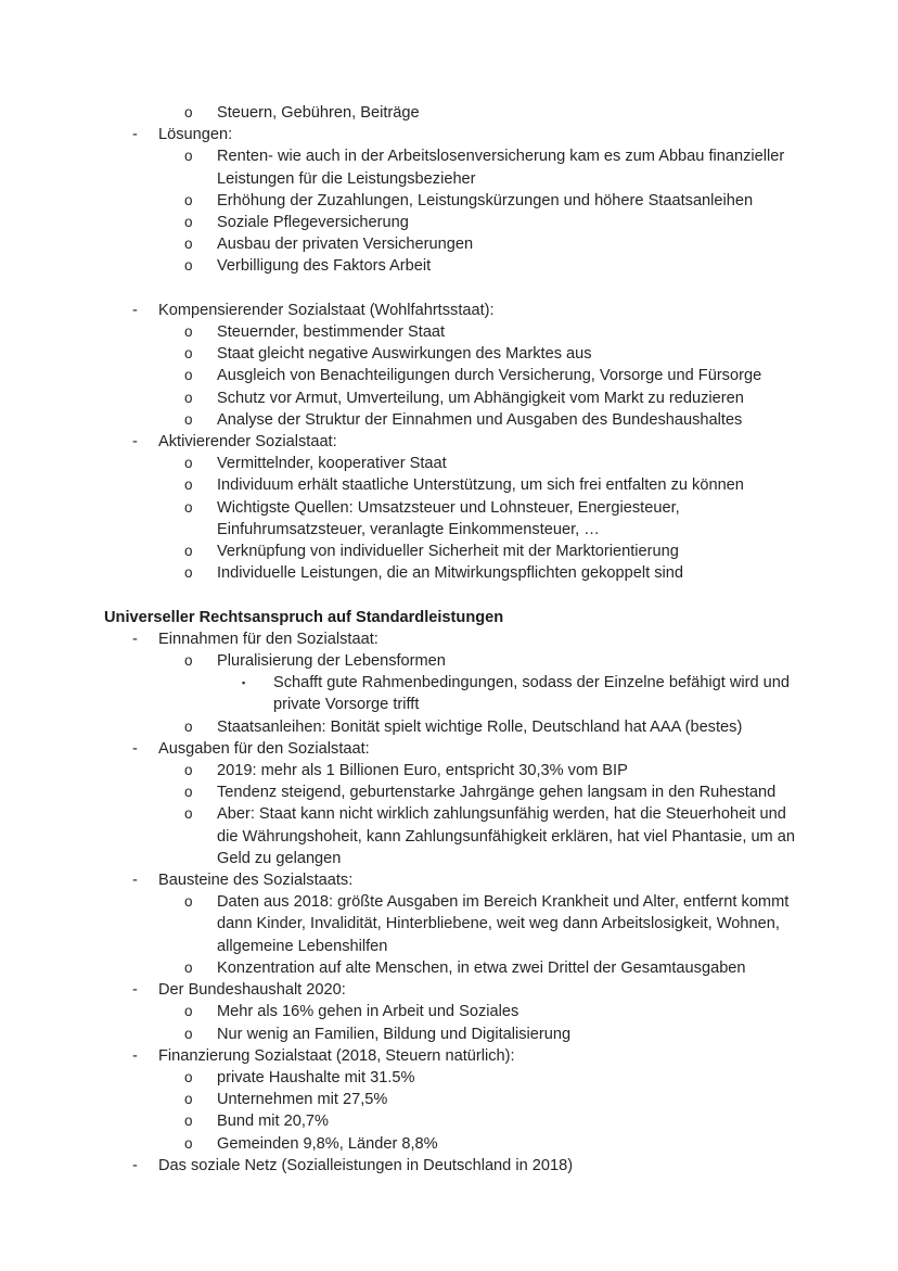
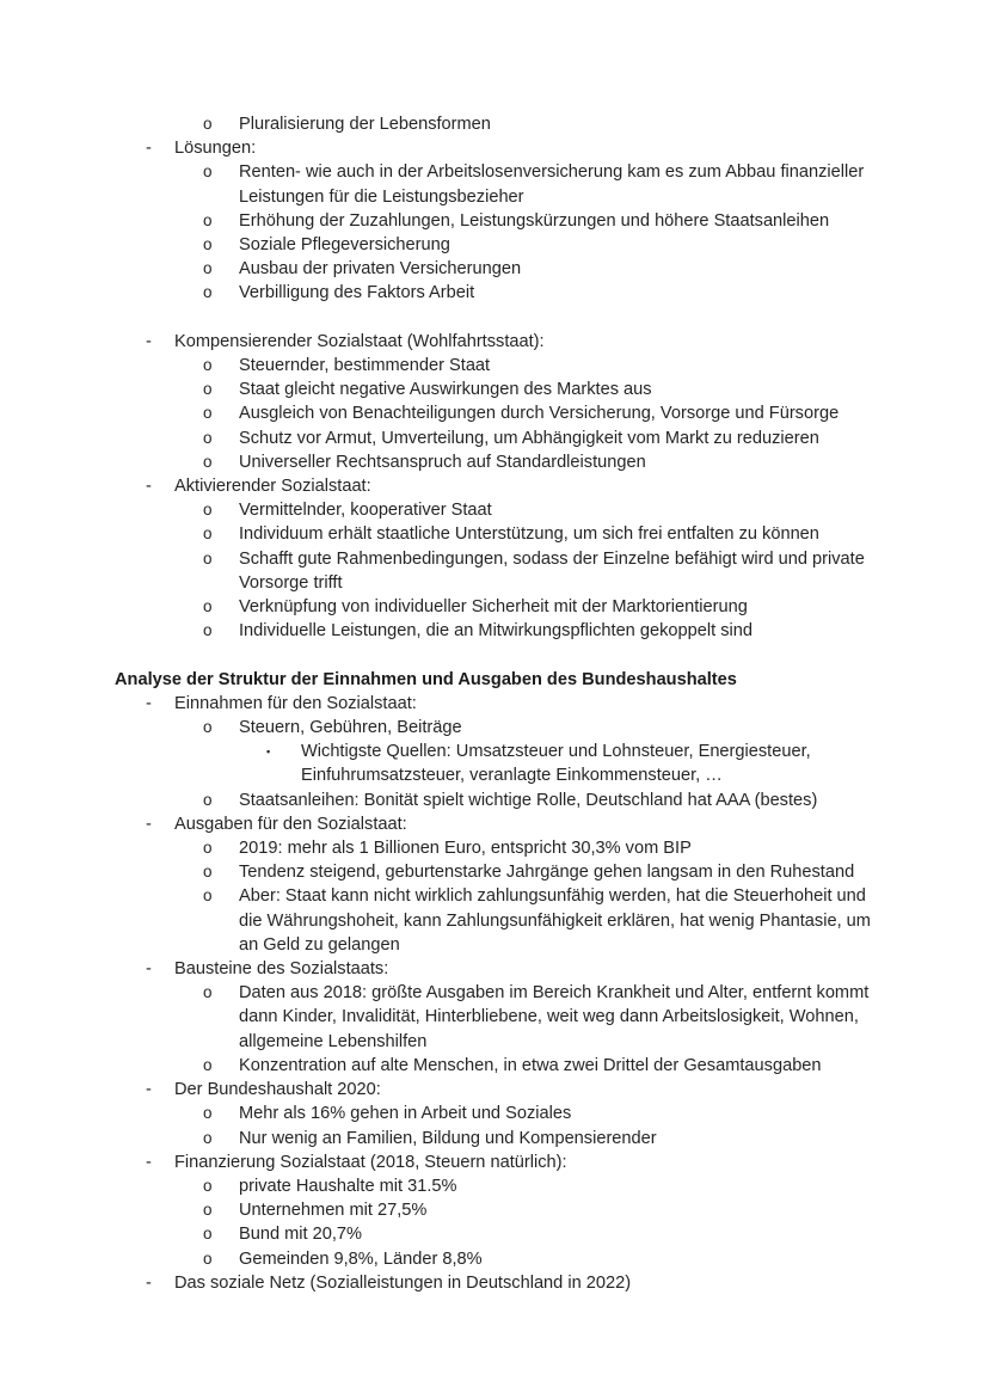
  o
- Steuern, Gebühren, Beiträge
+ Pluralisierung der Lebensformen
  -
  Lösungen:
  o
  Renten- wie auch in der Arbeitslosenversicherung kam es zum Abbau finanzieller Leistungen für die Leistungsbezieher
  o
  Erhöhung der Zuzahlungen, Leistungskürzungen und höhere Staatsanleihen
  o
  Soziale Pflegeversicherung
  o
  Ausbau der privaten Versicherungen
  o
  Verbilligung des Faktors Arbeit
  -
  Kompensierender Sozialstaat (Wohlfahrtsstaat):
  o
  Steuernder, bestimmender Staat
  o
  Staat gleicht negative Auswirkungen des Marktes aus
  o
  Ausgleich von Benachteiligungen durch Versicherung, Vorsorge und Fürsorge
  o
  Schutz vor Armut, Umverteilung, um Abhängigkeit vom Markt zu reduzieren
  o
- Analyse der Struktur der Einnahmen und Ausgaben des Bundeshaushaltes
+ Universeller Rechtsanspruch auf Standardleistungen
  -
  Aktivierender Sozialstaat:
  o
  Vermittelnder, kooperativer Staat
  o
  Individuum erhält staatliche Unterstützung, um sich frei entfalten zu können
  o
- Wichtigste Quellen: Umsatzsteuer und Lohnsteuer, Energiesteuer, Einfuhrumsatzsteuer, veranlagte Einkommensteuer, …
+ Schafft gute Rahmenbedingungen, sodass der Einzelne befähigt wird und private Vorsorge trifft
  o
  Verknüpfung von individueller Sicherheit mit der Marktorientierung
  o
  Individuelle Leistungen, die an Mitwirkungspflichten gekoppelt sind
- Universeller Rechtsanspruch auf Standardleistungen
+ Analyse der Struktur der Einnahmen und Ausgaben des Bundeshaushaltes
  -
  Einnahmen für den Sozialstaat:
  o
- Pluralisierung der Lebensformen
+ Steuern, Gebühren, Beiträge
  ▪
- Schafft gute Rahmenbedingungen, sodass der Einzelne befähigt wird und private Vorsorge trifft
+ Wichtigste Quellen: Umsatzsteuer und Lohnsteuer, Energiesteuer, Einfuhrumsatzsteuer, veranlagte Einkommensteuer, …
  o
  Staatsanleihen: Bonität spielt wichtige Rolle, Deutschland hat AAA (bestes)
  -
  Ausgaben für den Sozialstaat:
  o
  2019: mehr als 1 Billionen Euro, entspricht 30,3% vom BIP
  o
  Tendenz steigend, geburtenstarke Jahrgänge gehen langsam in den Ruhestand
  o
- Aber: Staat kann nicht wirklich zahlungsunfähig werden, hat die Steuerhoheit und die Währungshoheit, kann Zahlungsunfähigkeit erklären, hat viel Phantasie, um an Geld zu gelangen
+ Aber: Staat kann nicht wirklich zahlungsunfähig werden, hat die Steuerhoheit und die Währungshoheit, kann Zahlungsunfähigkeit erklären, hat wenig Phantasie, um an Geld zu gelangen
  -
  Bausteine des Sozialstaats:
  o
  Daten aus 2018: größte Ausgaben im Bereich Krankheit und Alter, entfernt kommt dann Kinder, Invalidität, Hinterbliebene, weit weg dann Arbeitslosigkeit, Wohnen, allgemeine Lebenshilfen
  o
  Konzentration auf alte Menschen, in etwa zwei Drittel der Gesamtausgaben
  -
  Der Bundeshaushalt 2020:
  o
  Mehr als 16% gehen in Arbeit und Soziales
  o
- Nur wenig an Familien, Bildung und Digitalisierung
+ Nur wenig an Familien, Bildung und Kompensierender
  -
  Finanzierung Sozialstaat (2018, Steuern natürlich):
  o
  private Haushalte mit 31.5%
  o
  Unternehmen mit 27,5%
  o
  Bund mit 20,7%
  o
  Gemeinden 9,8%, Länder 8,8%
  -
- Das soziale Netz (Sozialleistungen in Deutschland in 2018)
+ Das soziale Netz (Sozialleistungen in Deutschland in 2022)
